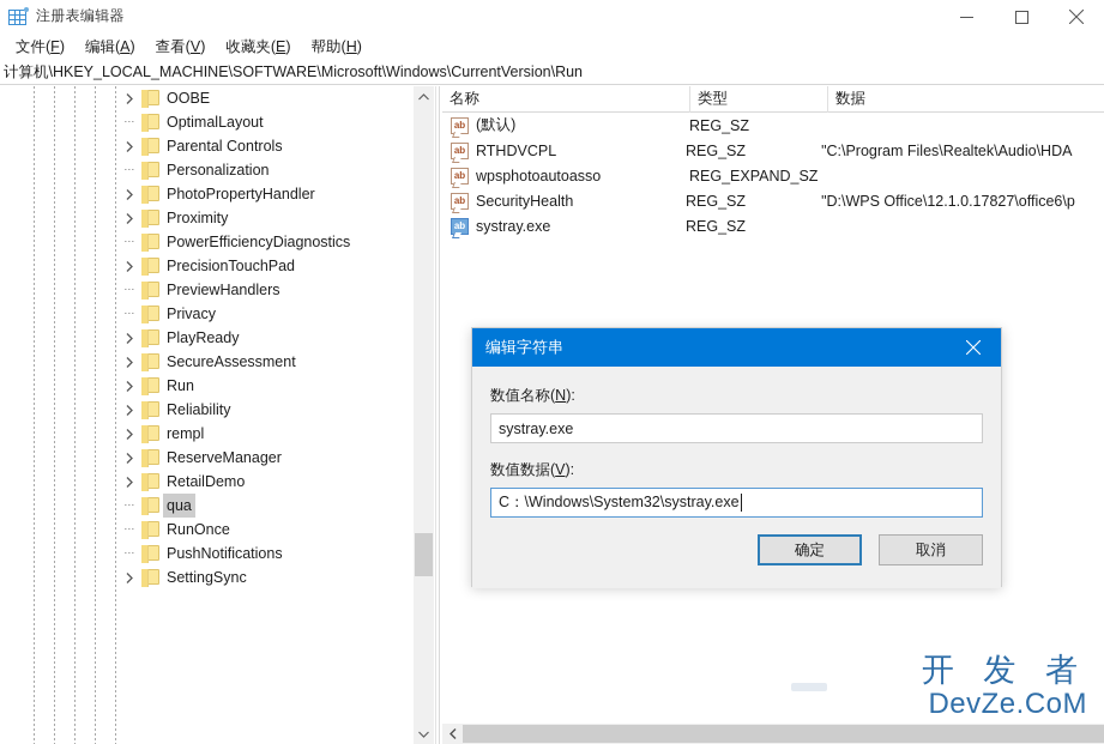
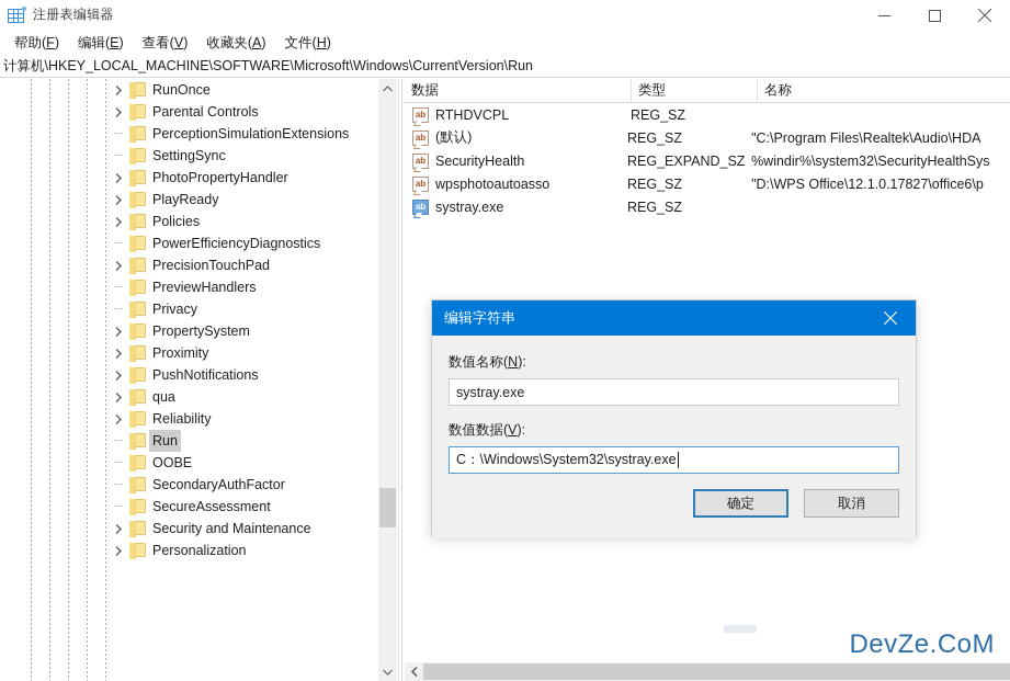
  注册表编辑器
- 文件(F)
+ 帮助(F)
- 编辑(A)
+ 编辑(E)
  查看(V)
- 收藏夹(E)
+ 收藏夹(A)
- 帮助(H)
+ 文件(H)
  计算机\HKEY_LOCAL_MACHINE\SOFTWARE\Microsoft\Windows\CurrentVersion\Run
- OOBE
+ RunOnce
- OptimalLayout
  Parental Controls
+ PerceptionSimulationExtensions
- Personalization
+ SettingSync
  PhotoPropertyHandler
- Proximity
+ PlayReady
+ Policies
  PowerEfficiencyDiagnostics
  PrecisionTouchPad
  PreviewHandlers
  Privacy
+ PropertySystem
- PlayReady
+ Proximity
- SecureAssessment
+ PushNotifications
- Run
+ qua
  Reliability
- rempl
- ReserveManager
- RetailDemo
- qua
+ Run
- RunOnce
+ OOBE
+ SecondaryAuthFactor
- PushNotifications
+ SecureAssessment
+ Security and Maintenance
- SettingSync
+ Personalization
- 名称
+ 数据
  类型
- 数据
+ 名称
  ab
- (默认)
+ RTHDVCPL
  REG_SZ
  ab
- RTHDVCPL
+ (默认)
  REG_SZ
  "C:\Program Files\Realtek\Audio\HDA
  ab
- wpsphotoautoasso
+ SecurityHealth
  REG_EXPAND_SZ
+ %windir%\system32\SecurityHealthSys
  ab
- SecurityHealth
+ wpsphotoautoasso
  REG_SZ
  "D:\WPS Office\12.1.0.17827\office6\p
  ab
  systray.exe
  REG_SZ
- 开 发 者
  DevZe.CoM
  编辑字符串
  数值名称(N):
  systray.exe
  数值数据(V):
  C：\Windows\System32\systray.exe
  确定
  取消
